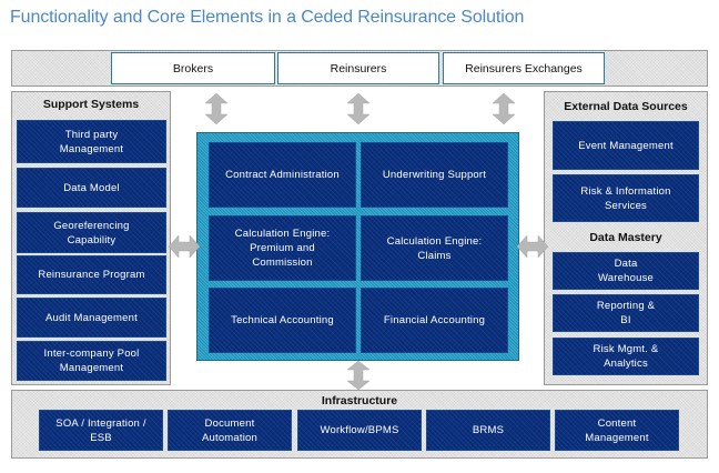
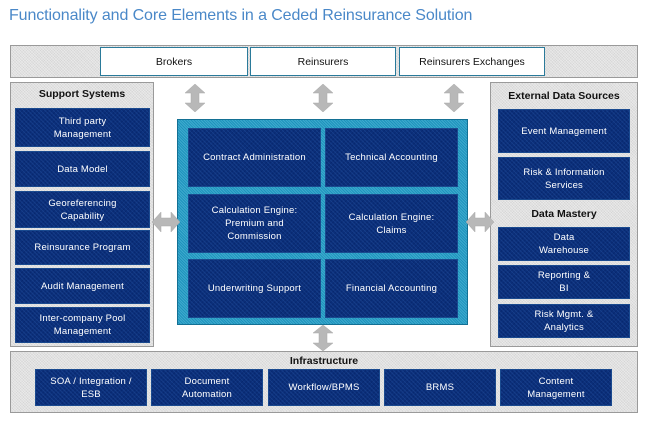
  Functionality and Core Elements in a Ceded Reinsurance Solution
  Brokers
  Reinsurers
  Reinsurers Exchanges
  Support Systems
  Third party
  Management
  Data Model
  Georeferencing
  Capability
  Reinsurance Program
  Audit Management
  Inter-company Pool
  Management
  Contract Administration
- Underwriting Support
+ Technical Accounting
  Calculation Engine:
  Premium and
  Commission
  Calculation Engine:
  Claims
- Technical Accounting
+ Underwriting Support
  Financial Accounting
  External Data Sources
  Event Management
  Risk & Information
  Services
  Data Mastery
  Data
  Warehouse
  Reporting &
  BI
  Risk Mgmt. &
  Analytics
  Infrastructure
  SOA / Integration /
  ESB
  Document
  Automation
  Workflow/BPMS
  BRMS
  Content
  Management
